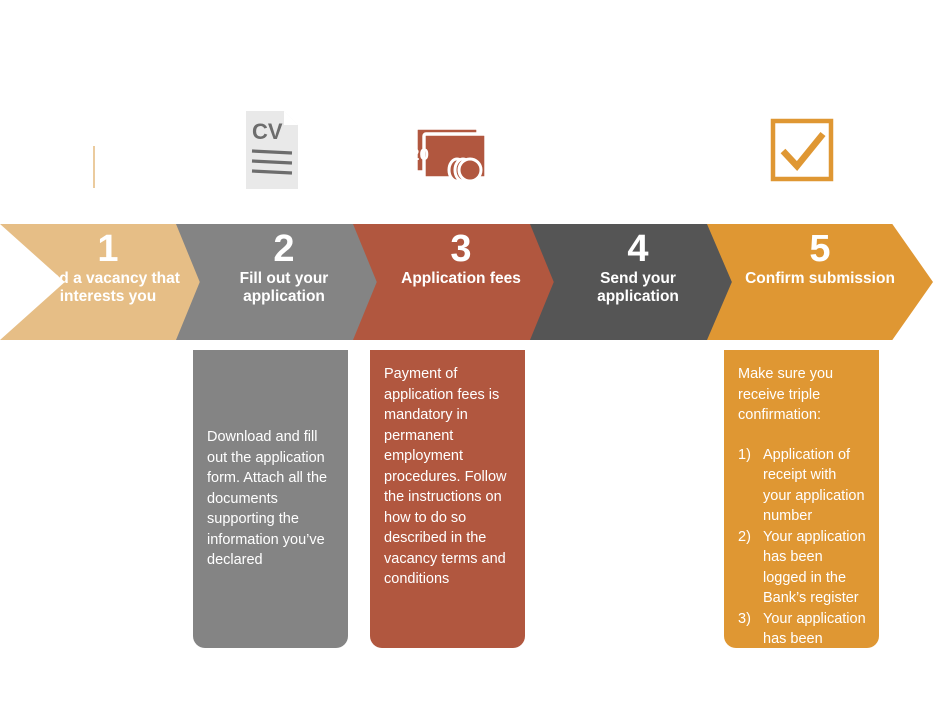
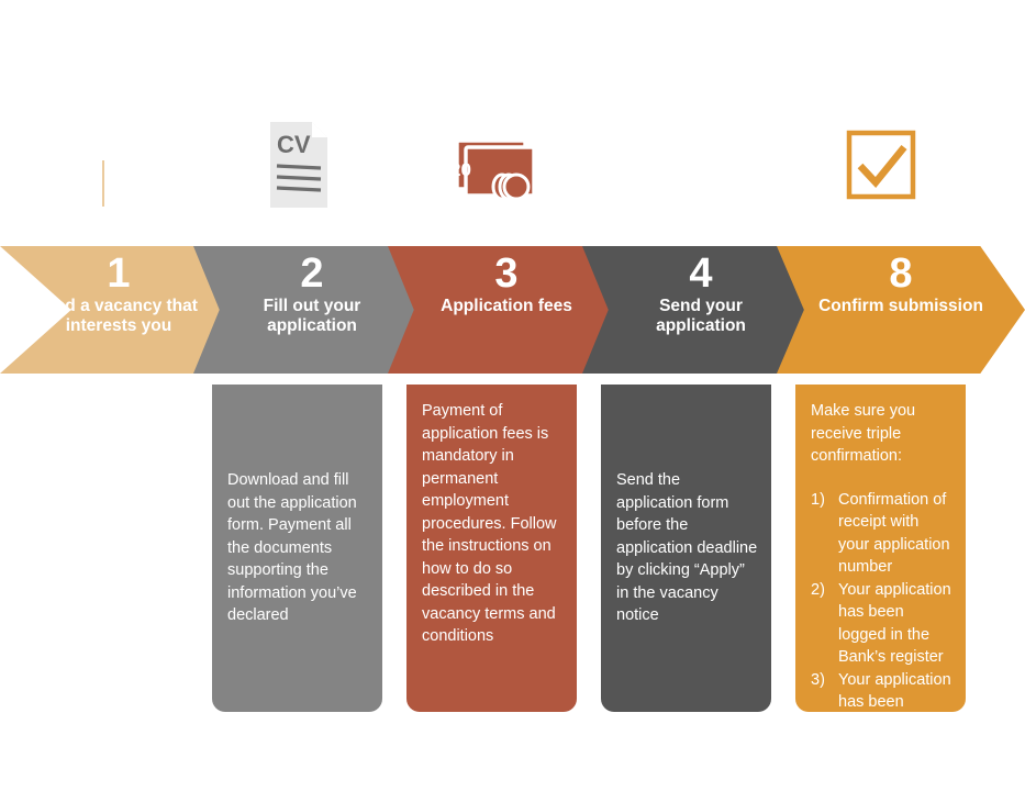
  CV
  20
  1
  d a vacancy that interests you
  2
  Fill out your application
  3
  Application fees
  4
  Send your application
- 5
+ 8
  Confirm submission
- Download and fill out the application form. Attach all the documents supporting the information you’ve declared
+ Download and fill out the application form. Payment all the documents supporting the information you’ve declared
  Payment of application fees is mandatory in permanent employment procedures. Follow the instructions on how to do so described in the vacancy terms and conditions
+ Send the application form before the application deadline by clicking “Apply” in the vacancy notice
  Make sure you receive triple confirmation:
  1)
- Application of receipt with your application number
+ Confirmation of receipt with your application number
  2)
  Your application has been logged in the Bank’s register
  3)
